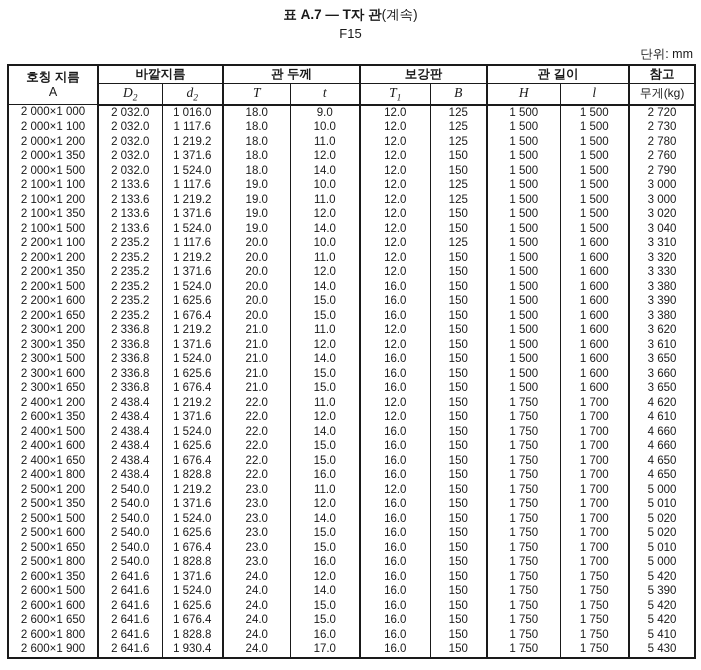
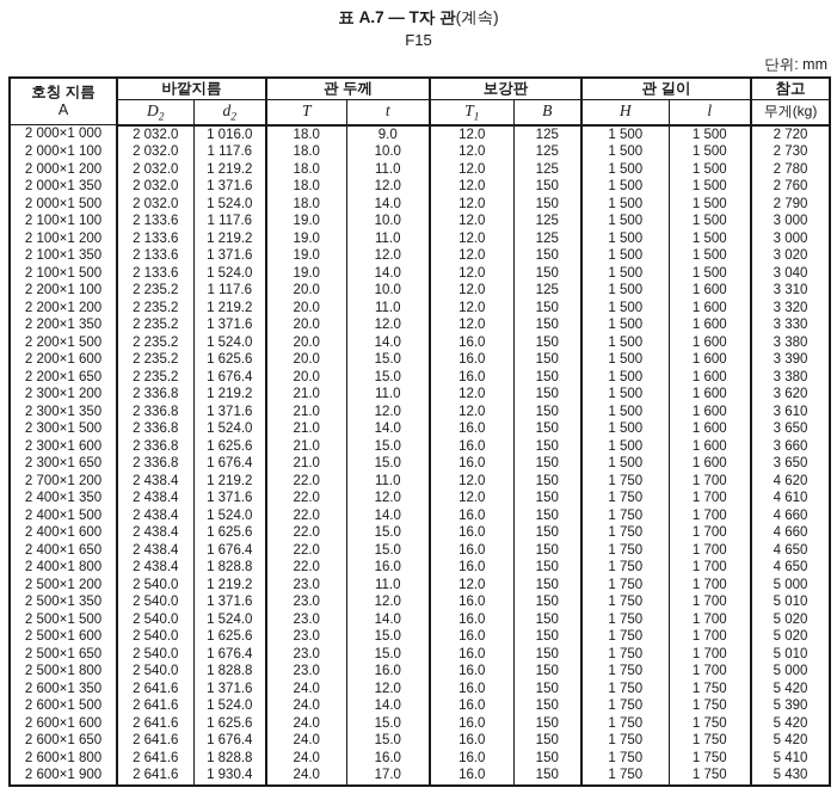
  표 A.7 — T자 관(계속)
  F15
  단위: mm
  호칭 지름 A	바깥지름	관 두께	보강판	관 길이	참고
  D2	d2	T	t	T1	B	H	l	무게(kg)
  2 000×1 000	2 032.0	1 016.0	18.0	9.0	12.0	125	1 500	1 500	2 720
  2 000×1 100	2 032.0	1 117.6	18.0	10.0	12.0	125	1 500	1 500	2 730
  2 000×1 200	2 032.0	1 219.2	18.0	11.0	12.0	125	1 500	1 500	2 780
  2 000×1 350	2 032.0	1 371.6	18.0	12.0	12.0	150	1 500	1 500	2 760
  2 000×1 500	2 032.0	1 524.0	18.0	14.0	12.0	150	1 500	1 500	2 790
  2 100×1 100	2 133.6	1 117.6	19.0	10.0	12.0	125	1 500	1 500	3 000
  2 100×1 200	2 133.6	1 219.2	19.0	11.0	12.0	125	1 500	1 500	3 000
  2 100×1 350	2 133.6	1 371.6	19.0	12.0	12.0	150	1 500	1 500	3 020
  2 100×1 500	2 133.6	1 524.0	19.0	14.0	12.0	150	1 500	1 500	3 040
  2 200×1 100	2 235.2	1 117.6	20.0	10.0	12.0	125	1 500	1 600	3 310
  2 200×1 200	2 235.2	1 219.2	20.0	11.0	12.0	150	1 500	1 600	3 320
  2 200×1 350	2 235.2	1 371.6	20.0	12.0	12.0	150	1 500	1 600	3 330
  2 200×1 500	2 235.2	1 524.0	20.0	14.0	16.0	150	1 500	1 600	3 380
  2 200×1 600	2 235.2	1 625.6	20.0	15.0	16.0	150	1 500	1 600	3 390
  2 200×1 650	2 235.2	1 676.4	20.0	15.0	16.0	150	1 500	1 600	3 380
  2 300×1 200	2 336.8	1 219.2	21.0	11.0	12.0	150	1 500	1 600	3 620
  2 300×1 350	2 336.8	1 371.6	21.0	12.0	12.0	150	1 500	1 600	3 610
  2 300×1 500	2 336.8	1 524.0	21.0	14.0	16.0	150	1 500	1 600	3 650
  2 300×1 600	2 336.8	1 625.6	21.0	15.0	16.0	150	1 500	1 600	3 660
  2 300×1 650	2 336.8	1 676.4	21.0	15.0	16.0	150	1 500	1 600	3 650
- 2 400×1 200	2 438.4	1 219.2	22.0	11.0	12.0	150	1 750	1 700	4 620
+ 2 700×1 200	2 438.4	1 219.2	22.0	11.0	12.0	150	1 750	1 700	4 620
- 2 600×1 350	2 438.4	1 371.6	22.0	12.0	12.0	150	1 750	1 700	4 610
+ 2 400×1 350	2 438.4	1 371.6	22.0	12.0	12.0	150	1 750	1 700	4 610
  2 400×1 500	2 438.4	1 524.0	22.0	14.0	16.0	150	1 750	1 700	4 660
  2 400×1 600	2 438.4	1 625.6	22.0	15.0	16.0	150	1 750	1 700	4 660
  2 400×1 650	2 438.4	1 676.4	22.0	15.0	16.0	150	1 750	1 700	4 650
  2 400×1 800	2 438.4	1 828.8	22.0	16.0	16.0	150	1 750	1 700	4 650
  2 500×1 200	2 540.0	1 219.2	23.0	11.0	12.0	150	1 750	1 700	5 000
  2 500×1 350	2 540.0	1 371.6	23.0	12.0	16.0	150	1 750	1 700	5 010
  2 500×1 500	2 540.0	1 524.0	23.0	14.0	16.0	150	1 750	1 700	5 020
  2 500×1 600	2 540.0	1 625.6	23.0	15.0	16.0	150	1 750	1 700	5 020
  2 500×1 650	2 540.0	1 676.4	23.0	15.0	16.0	150	1 750	1 700	5 010
  2 500×1 800	2 540.0	1 828.8	23.0	16.0	16.0	150	1 750	1 700	5 000
  2 600×1 350	2 641.6	1 371.6	24.0	12.0	16.0	150	1 750	1 750	5 420
  2 600×1 500	2 641.6	1 524.0	24.0	14.0	16.0	150	1 750	1 750	5 390
  2 600×1 600	2 641.6	1 625.6	24.0	15.0	16.0	150	1 750	1 750	5 420
  2 600×1 650	2 641.6	1 676.4	24.0	15.0	16.0	150	1 750	1 750	5 420
  2 600×1 800	2 641.6	1 828.8	24.0	16.0	16.0	150	1 750	1 750	5 410
  2 600×1 900	2 641.6	1 930.4	24.0	17.0	16.0	150	1 750	1 750	5 430
